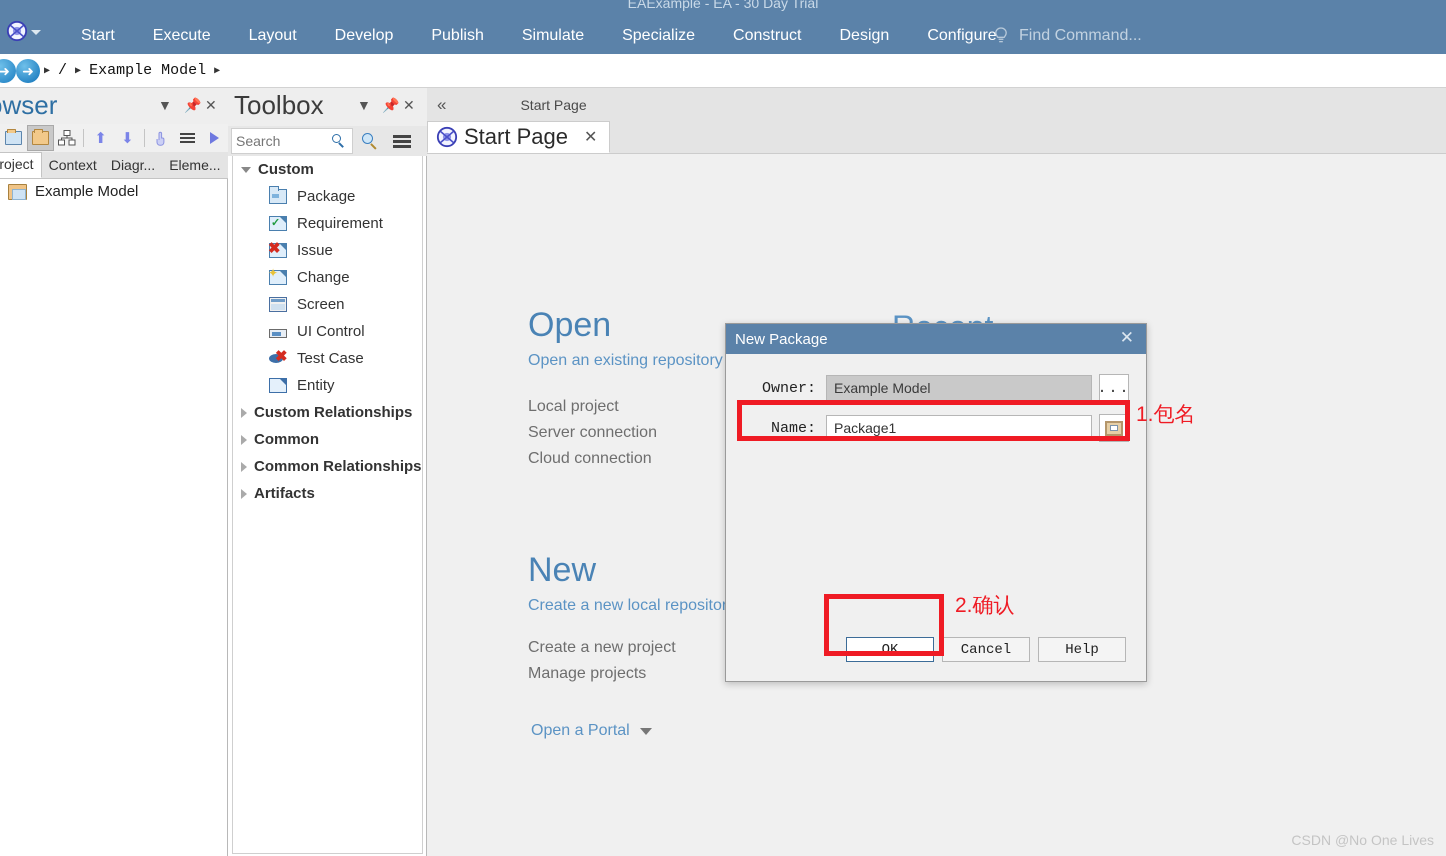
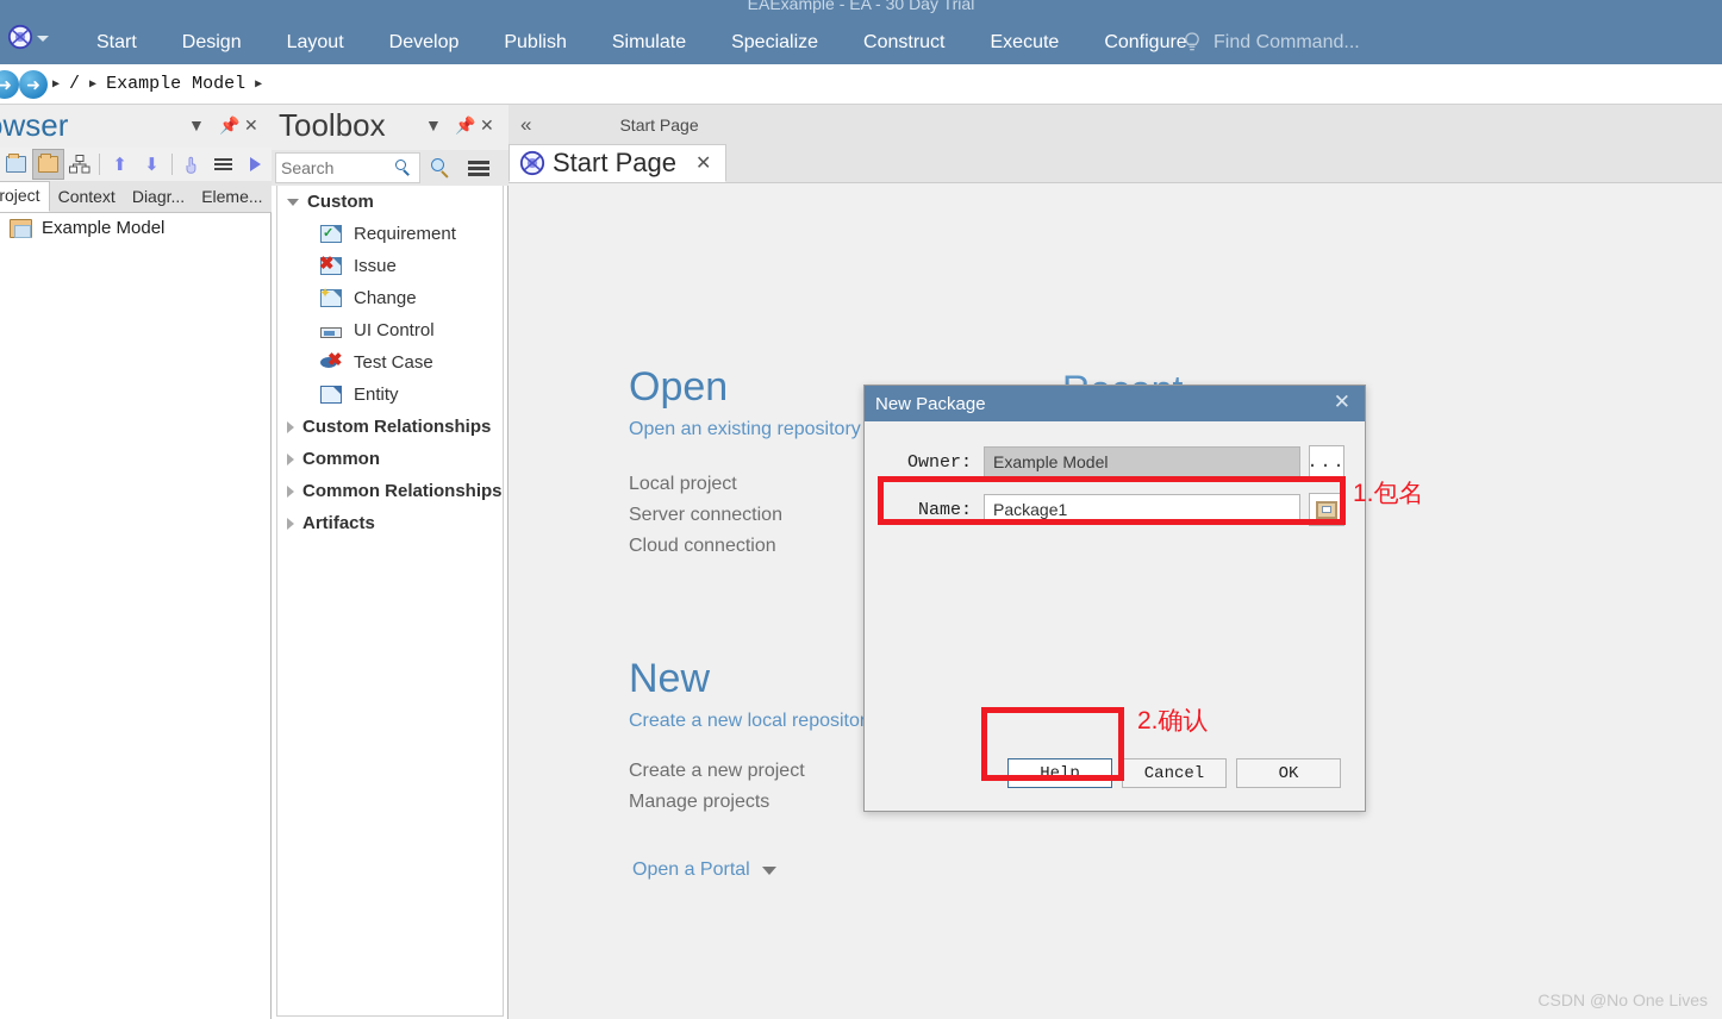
  EAExample - EA - 30 Day Trial
  Start
- Execute
+ Design
  Layout
  Develop
  Publish
  Simulate
  Specialize
  Construct
- Design
+ Execute
  Configure
  Find Command...
  ➜
  ➜
  ▶
  /
  ▶
  Example Model
  ▶
  ▼
  📌
  ✕
  ⬆
  ⬇
  roject
  Context
  Diagr...
  Eleme...
  Example Model
  Toolbox
  ▼
  📌
  ✕
  Search
  Custom
- Package
  ✓
  Requirement
  ✖
  Issue
  ✦
  Change
- Screen
  UI Control
  ✖
  Test Case
  Entity
  Custom Relationships
  Common
  Common Relationships
  Artifacts
  «
  Start Page
  Start Page
  ✕
  Open
  Open an existing repository
  Local project
  Server connection
  Cloud connection
  New
  Create a new local reposito
  Create a new project
  Manage projects
  Open a Portal
  New Package
  ✕
  Owner:
  Example Model
  ...
  Name:
  Package1
- OK
+ Help
  Cancel
- Help
+ OK
  1.包名
  2.确认
  CSDN @No One Lives
